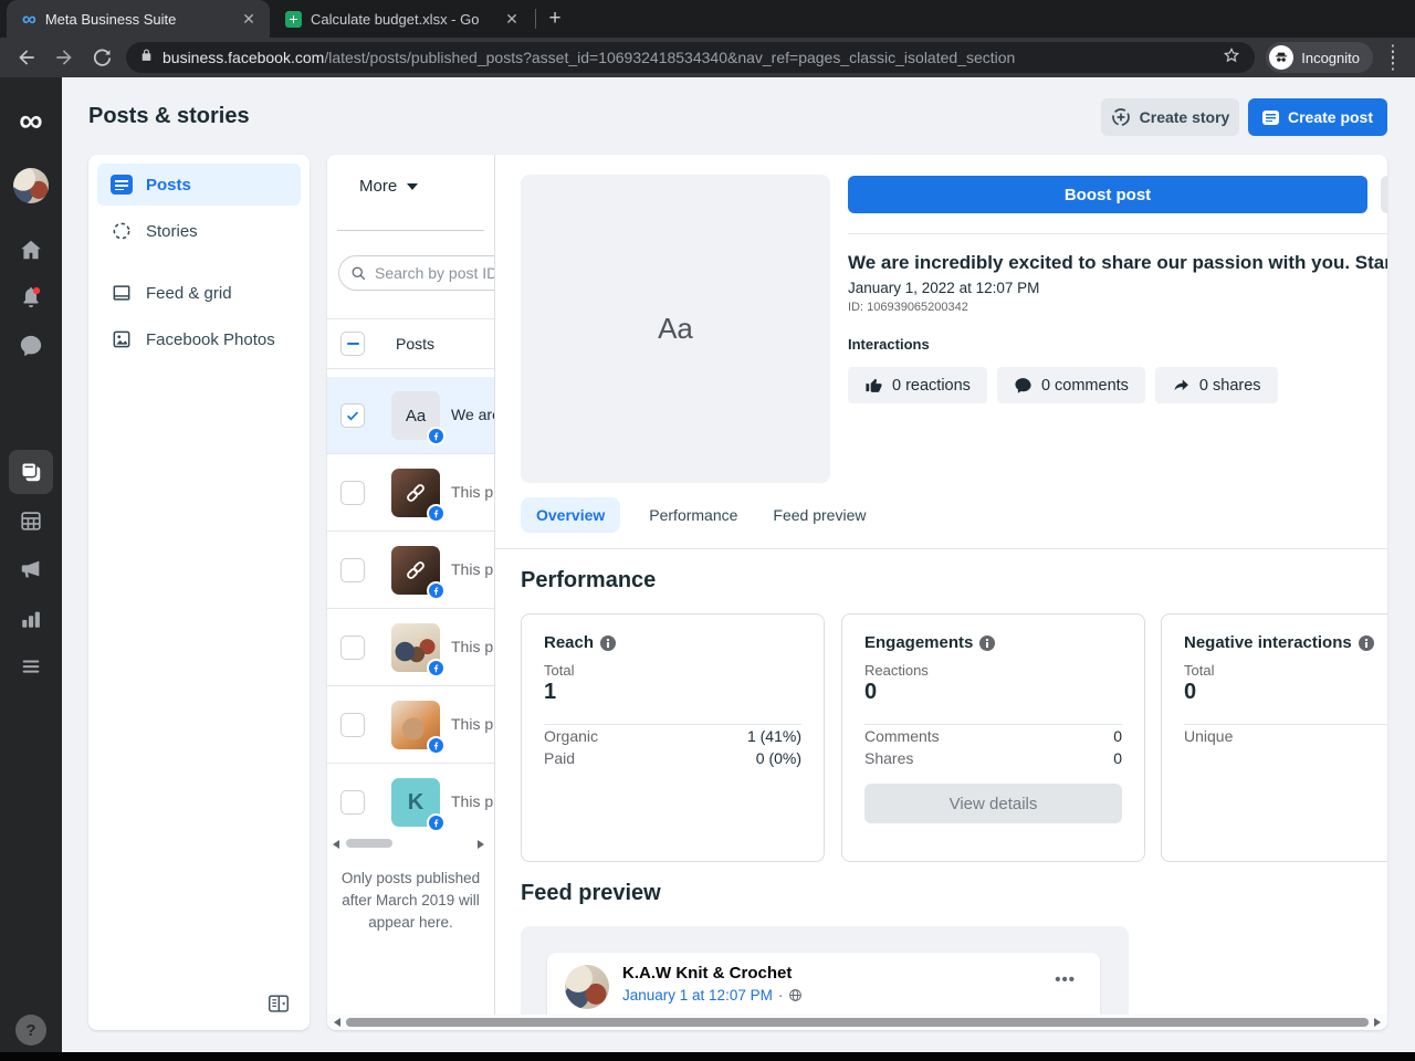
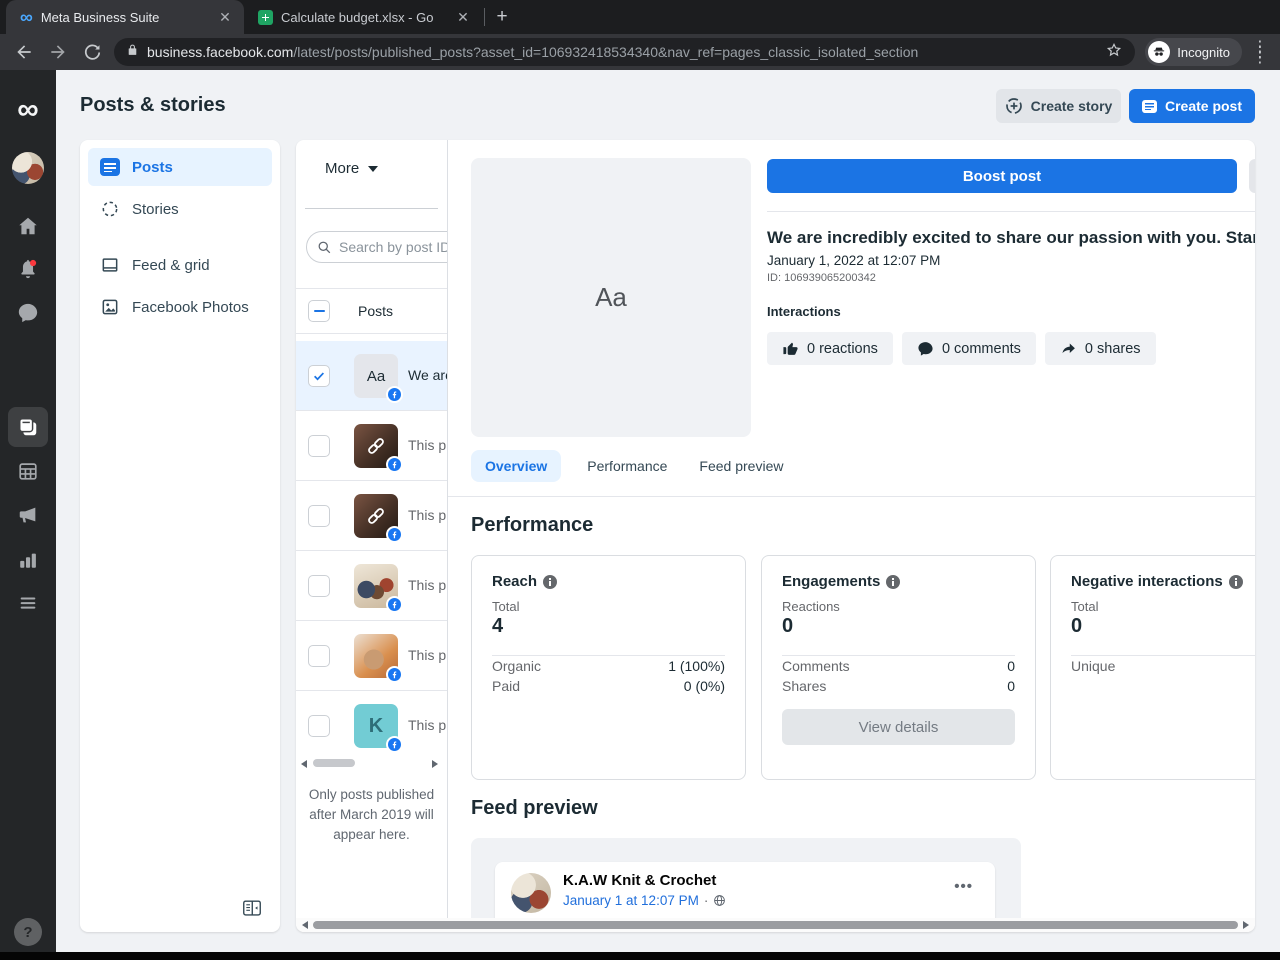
  ∞
  Meta Business Suite
  ✕
  Calculate budget.xlsx - Go
  ✕
  +
  business.facebook.com/latest/posts/published_posts?asset_id=106932418534340&nav_ref=pages_classic_isolated_section
  Incognito
  ⋮
  ⋮
  ⋮
  ∞
  ?
  Posts & stories
  Create story
  Create post
  Posts
  Stories
  Feed & grid
  Facebook Photos
  More
  Search by post ID
  Posts
  Aa
  We ar
  This p
  This p
  This p
  This p
  K
  This p
  Only posts published after March 2019 will appear here.
  Aa
  Boost post
  We are incredibly excited to share our passion with you. Sta
  January 1, 2022 at 12:07 PM
  ID: 106939065200342
  Interactions
  0 reactions
  0 comments
  0 shares
  Overview
  Performance
  Feed preview
  Performance
  Reach
  Total
- 1
+ 4
  Organic
- 1 (41%)
+ 1 (100%)
  Paid
  0 (0%)
  Engagements
  Reactions
  0
  Comments
  0
  Shares
  0
  View details
  Negative interactions
  Total
  0
  Unique
  Feed preview
  K.A.W Knit & Crochet
  January 1 at 12:07 PM
  ·
  •••
